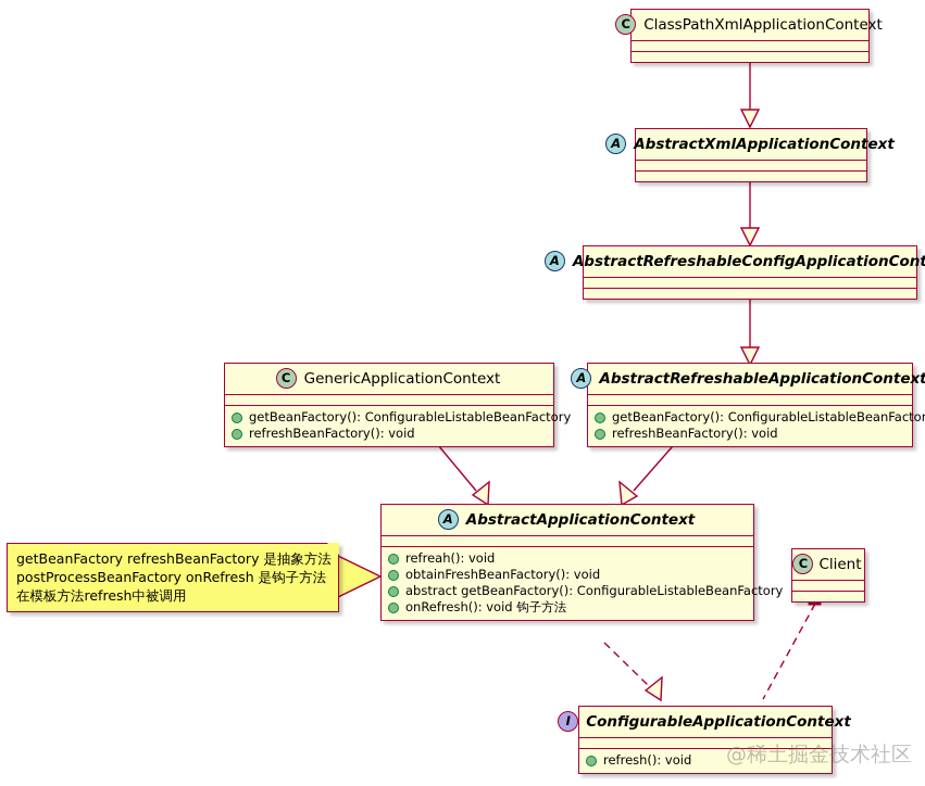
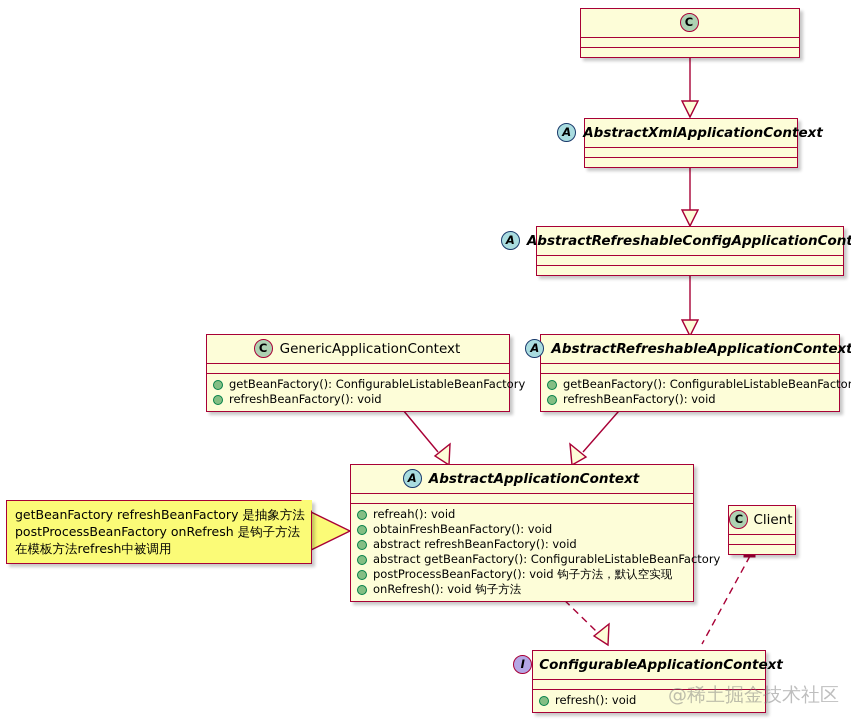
  C
- ClassPathXmlApplicationContext
  A
  AbstractXmlApplicationContext
  A
  AbstractRefreshableConfigApplicationCont
  C
  GenericApplicationContext
  getBeanFactory(): ConfigurableListableBeanFactory
  refreshBeanFactory(): void
  A
  AbstractRefreshableApplicationContext
  getBeanFactory(): ConfigurableListableBeanFactor
  refreshBeanFactory(): void
  A
  AbstractApplicationContext
  refreah(): void
  obtainFreshBeanFactory(): void
+ abstract refreshBeanFactory(): void
  abstract getBeanFactory(): ConfigurableListableBeanFactory
+ postProcessBeanFactory(): void 钩子方法，默认空实现
  onRefresh(): void 钩子方法
  C
  Client
  I
  ConfigurableApplicationContext
  refresh(): void
  getBeanFactory refreshBeanFactory 是抽象方法
  postProcessBeanFactory onRefresh 是钩子方法
  在模板方法refresh中被调用
  @稀土掘金技术社区
